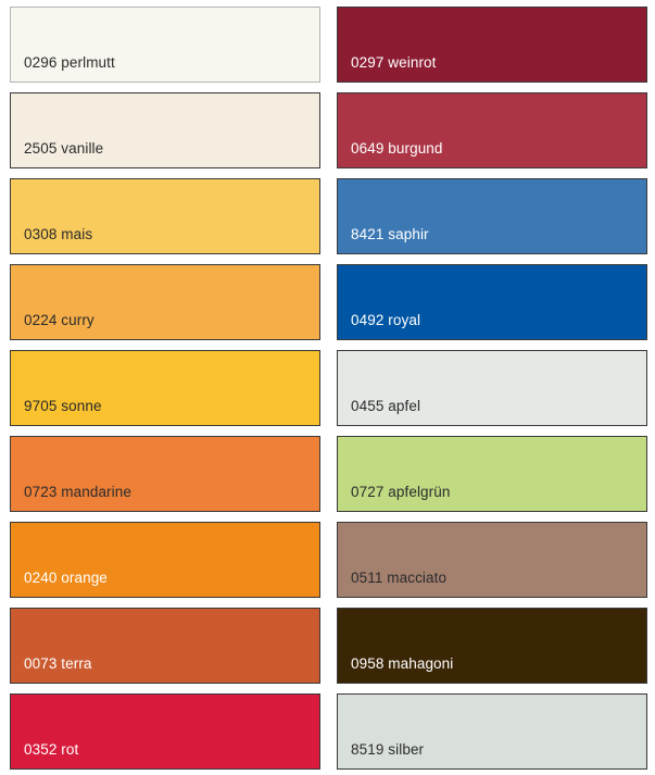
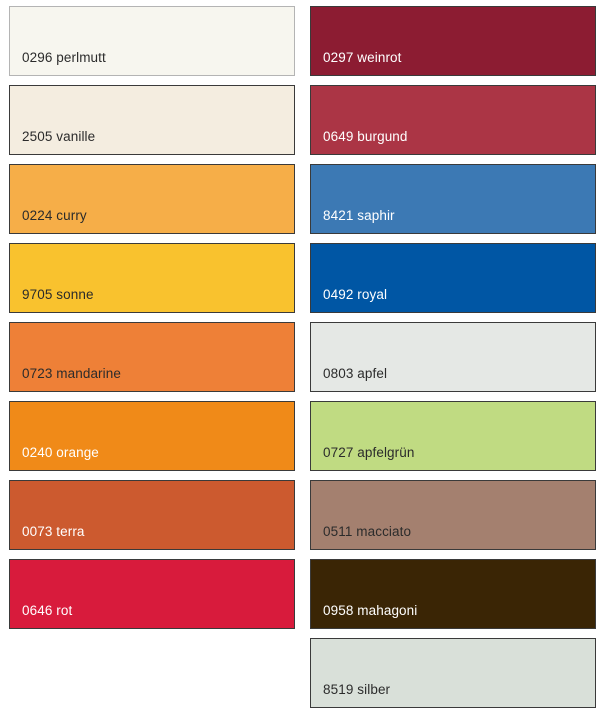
  0296 perlmutt
  2505 vanille
- 0308 mais
  0224 curry
  9705 sonne
  0723 mandarine
  0240 orange
  0073 terra
- 0352 rot
+ 0646 rot
  0297 weinrot
  0649 burgund
  8421 saphir
  0492 royal
- 0455 apfel
+ 0803 apfel
  0727 apfelgrün
  0511 macciato
  0958 mahagoni
  8519 silber
